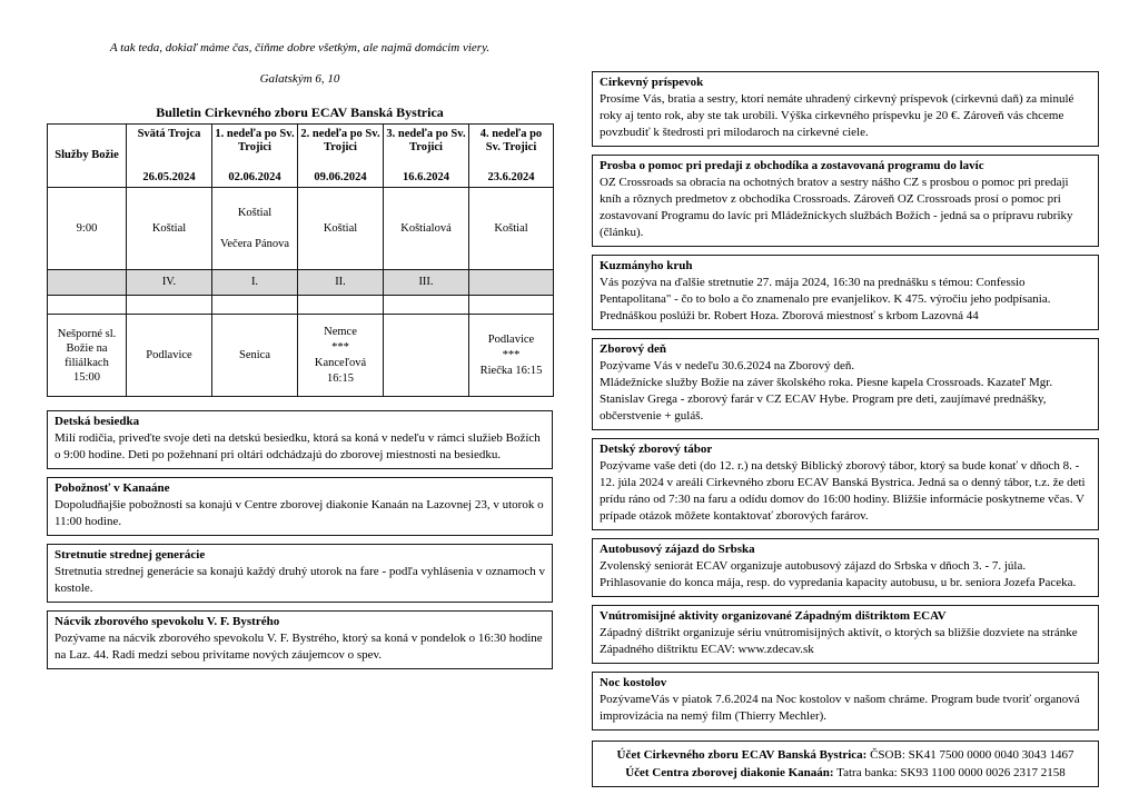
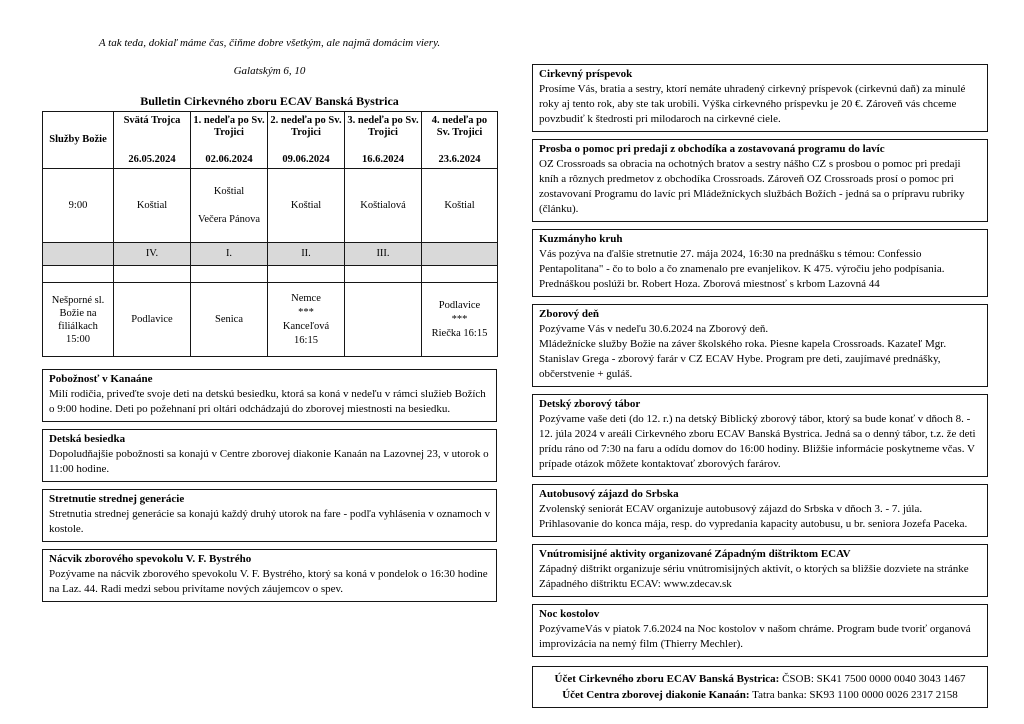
  A tak teda, dokiaľ máme čas, čiňme dobre všetkým, ale najmä domácim viery.
  Galatským 6, 10
  Bulletin Cirkevného zboru ECAV Banská Bystrica
  Služby Božie	Svätá Trojca26.05.2024	1. nedeľa po Sv. Trojici02.06.2024	2. nedeľa po Sv. Trojici09.06.2024	3. nedeľa po Sv. Trojici16.6.2024	4. nedeľa po Sv. Trojici23.6.2024
  9:00	Koštial	Koštial Večera Pánova	Koštial	Koštialová	Koštial
  	IV.	I.	II.	III.
  Nešporné sl. Božie na filiálkach 15:00	Podlavice	Senica	Nemce***Kanceľová16:15		Podlavice***Riečka 16:15
- Detská besiedka
+ Pobožnosť v Kanaáne
  Milí rodičia, priveďte svoje deti na detskú besiedku, ktorá sa koná v nedeľu v rámci služieb Božích o 9:00 hodine. Deti po požehnaní pri oltári odchádzajú do zborovej miestnosti na besiedku.
- Pobožnosť v Kanaáne
+ Detská besiedka
  Dopoludňajšie pobožnosti sa konajú v Centre zborovej diakonie Kanaán na Lazovnej 23, v utorok o 11:00 hodine.
  Stretnutie strednej generácie
  Stretnutia strednej generácie sa konajú každý druhý utorok na fare - podľa vyhlásenia v oznamoch v kostole.
  Nácvik zborového spevokolu V. F. Bystrého
  Pozývame na nácvik zborového spevokolu V. F. Bystrého, ktorý sa koná v pondelok o 16:30 hodine na Laz. 44. Radi medzi sebou privítame nových záujemcov o spev.
  Cirkevný príspevok
  Prosíme Vás, bratia a sestry, ktorí nemáte uhradený cirkevný príspevok (cirkevnú daň) za minulé roky aj tento rok, aby ste tak urobili. Výška cirkevného príspevku je 20 €. Zároveň vás chceme povzbudiť k štedrosti pri milodaroch na cirkevné ciele.
  Prosba o pomoc pri predaji z obchodíka a zostavovaná programu do lavíc
  OZ Crossroads sa obracia na ochotných bratov a sestry nášho CZ s prosbou o pomoc pri predaji kníh a rôznych predmetov z obchodíka Crossroads. Zároveň OZ Crossroads prosí o pomoc pri zostavovaní Programu do lavíc pri Mládežníckych službách Božích - jedná sa o prípravu rubriky (článku).
  Kuzmányho kruh
  Vás pozýva na ďalšie stretnutie 27. mája 2024, 16:30 na prednášku s témou: Confessio Pentapolitana" - čo to bolo a čo znamenalo pre evanjelikov. K 475. výročiu jeho podpísania. Prednáškou poslúži br. Robert Hoza. Zborová miestnosť s krbom Lazovná 44
  Zborový deň
  Pozývame Vás v nedeľu 30.6.2024 na Zborový deň.
  Mládežnícke služby Božie na záver školského roka. Piesne kapela Crossroads. Kazateľ Mgr. Stanislav Grega - zborový farár v CZ ECAV Hybe. Program pre deti, zaujímavé prednášky, občerstvenie + guláš.
  Detský zborový tábor
  Pozývame vaše deti (do 12. r.) na detský Biblický zborový tábor, ktorý sa bude konať v dňoch 8. - 12. júla 2024 v areáli Cirkevného zboru ECAV Banská Bystrica. Jedná sa o denný tábor, t.z. že deti prídu ráno od 7:30 na faru a odídu domov do 16:00 hodiny. Bližšie informácie poskytneme včas. V prípade otázok môžete kontaktovať zborových farárov.
  Autobusový zájazd do Srbska
  Zvolenský seniorát ECAV organizuje autobusový zájazd do Srbska v dňoch 3. - 7. júla.
  Prihlasovanie do konca mája, resp. do vypredania kapacity autobusu, u br. seniora Jozefa Paceka.
  Vnútromisijné aktivity organizované Západným dištriktom ECAV
  Západný dištrikt organizuje sériu vnútromisijných aktivít, o ktorých sa bližšie dozviete na stránke Západného dištriktu ECAV: www.zdecav.sk
  Noc kostolov
  PozývameVás v piatok 7.6.2024 na Noc kostolov v našom chráme. Program bude tvoriť organová improvizácia na nemý film (Thierry Mechler).
  Účet Cirkevného zboru ECAV Banská Bystrica: ČSOB: SK41 7500 0000 0040 3043 1467
  Účet Centra zborovej diakonie Kanaán: Tatra banka: SK93 1100 0000 0026 2317 2158
